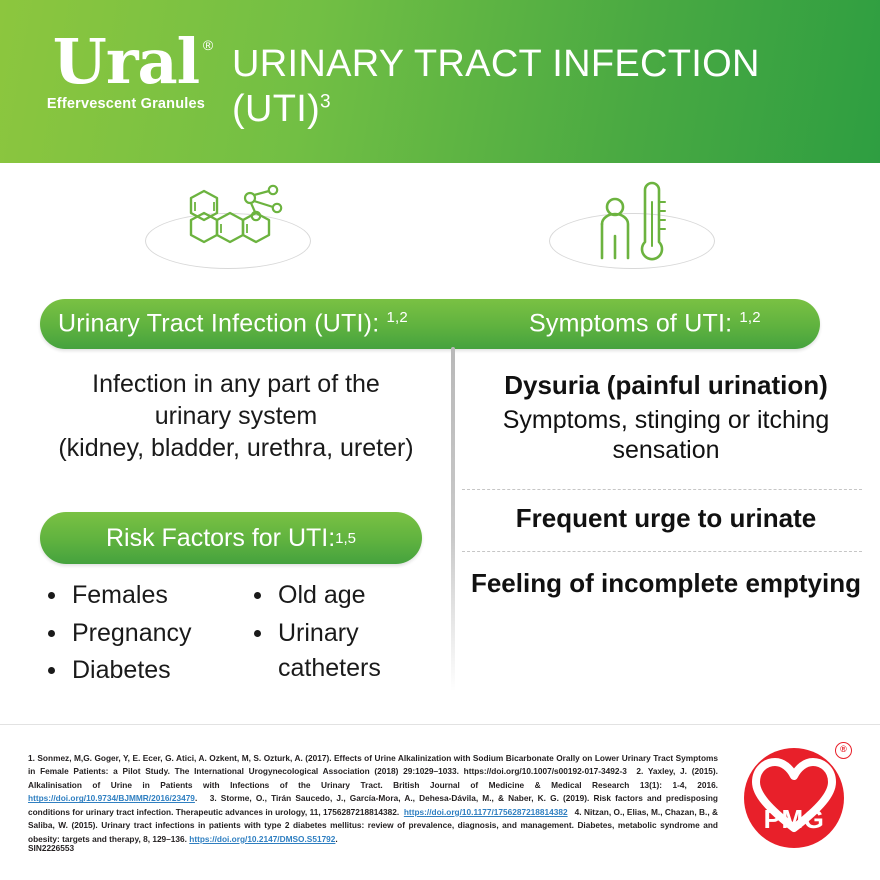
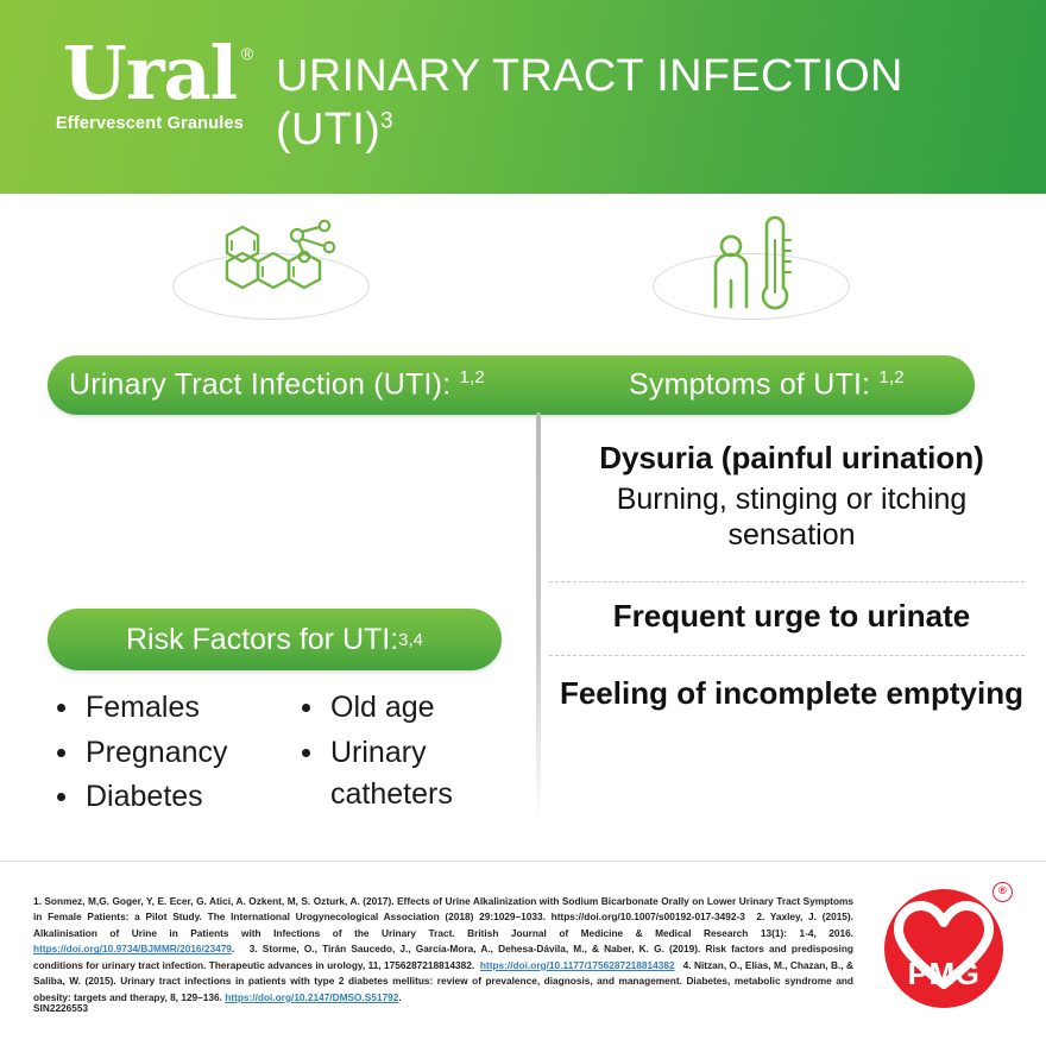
  Ural
  ®
  Effervescent Granules
  URINARY TRACT INFECTION
  (UTI)3
  Urinary Tract Infection (UTI): 1,2
  Symptoms of UTI: 1,2
- Infection in any part of the
- urinary system
- (kidney, bladder, urethra, ureter)
  Risk Factors for UTI:
- 1,5
+ 3,4
  Females
  Pregnancy
  Diabetes
  Old age
  Urinary catheters
  Dysuria (painful urination)
- Symptoms, stinging or itching sensation
+ Burning, stinging or itching sensation
  Frequent urge to urinate
  Feeling of incomplete emptying
  1. Sonmez, M,G. Goger, Y, E. Ecer, G. Atici, A. Ozkent, M, S. Ozturk, A. (2017). Effects of Urine Alkalinization with Sodium Bicarbonate Orally on Lower Urinary Tract Symptoms in Female Patients: a Pilot Study. The International Urogynecological Association (2018) 29:1029–1033. https://doi.org/10.1007/s00192-017-3492-3 2. Yaxley, J. (2015). Alkalinisation of Urine in Patients with Infections of the Urinary Tract. British Journal of Medicine & Medical Research 13(1): 1-4, 2016. https://doi.org/10.9734/BJMMR/2016/23479. 3. Storme, O., Tirán Saucedo, J., García-Mora, A., Dehesa-Dávila, M., & Naber, K. G. (2019). Risk factors and predisposing conditions for urinary tract infection. Therapeutic advances in urology, 11, 1756287218814382. https://doi.org/10.1177/1756287218814382 4. Nitzan, O., Elias, M., Chazan, B., & Saliba, W. (2015). Urinary tract infections in patients with type 2 diabetes mellitus: review of prevalence, diagnosis, and management. Diabetes, metabolic syndrome and obesity: targets and therapy, 8, 129–136. https://doi.org/10.2147/DMSO.S51792.
  SIN2226553
  PMG
  ®
